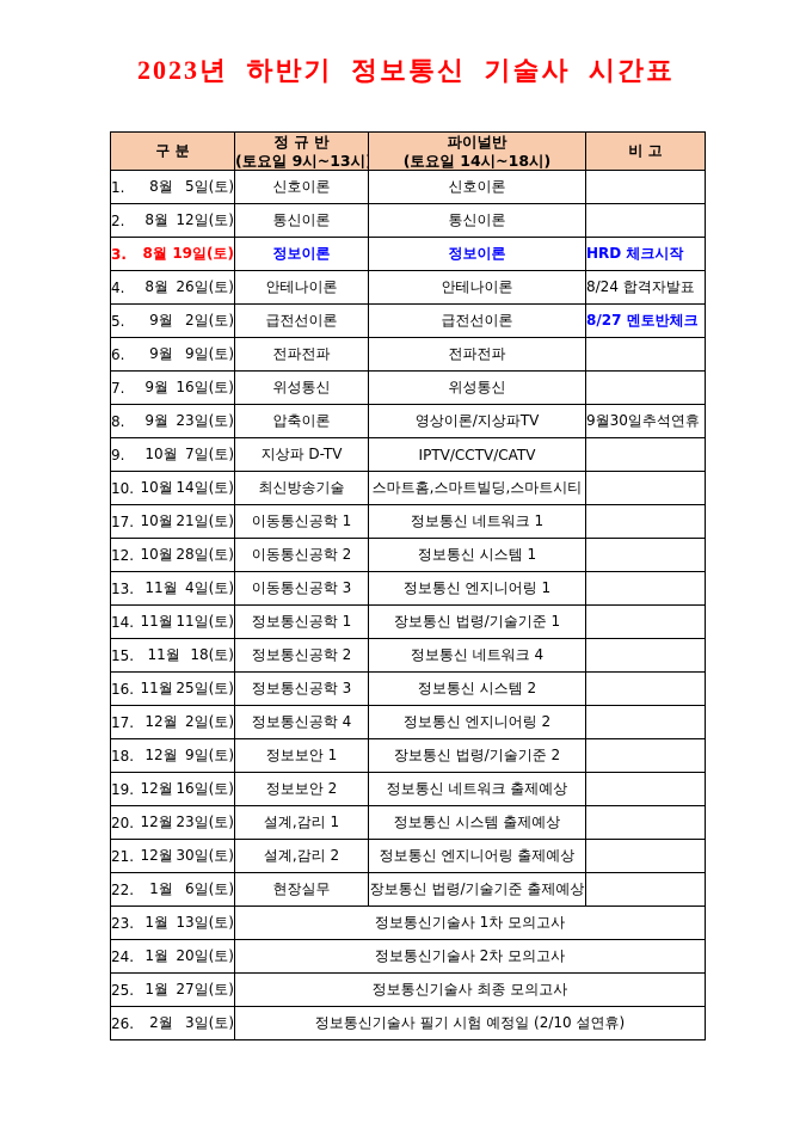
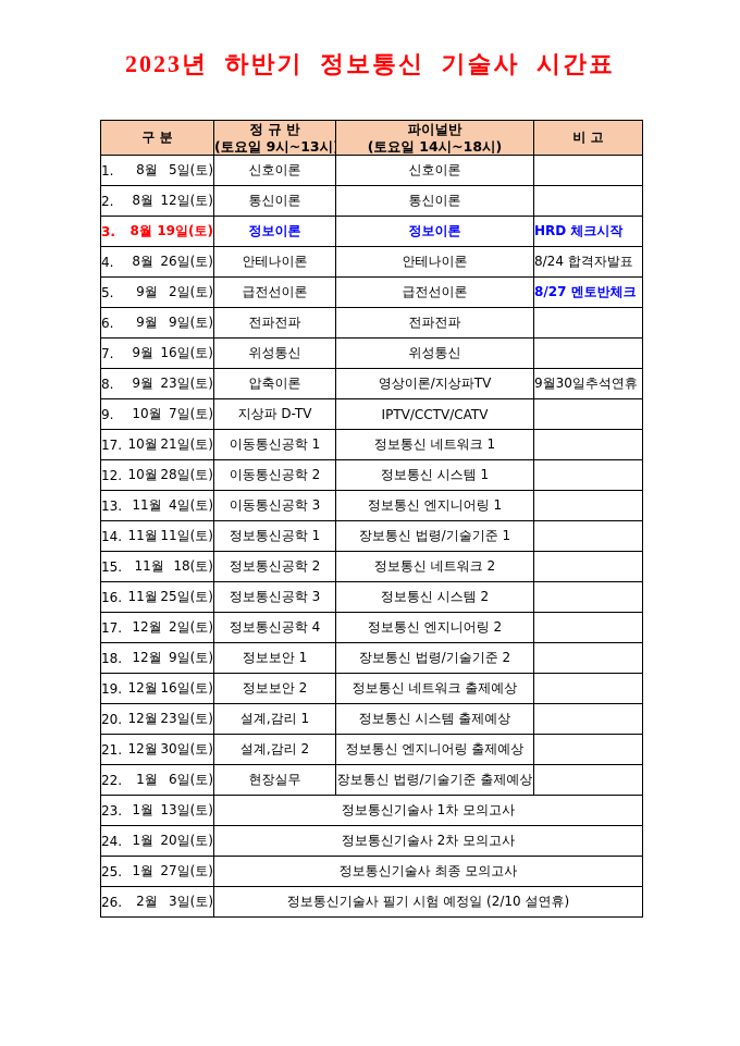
  2023년 하반기 정보통신 기술사 시간표
  구 분	정 규 반 (토요일 9시~13시	파이널반 (토요일 14시~18시)	비 고
  1. 8월 5일(토)	신호이론	신호이론
  2. 8월 12일(토)	통신이론	통신이론
  3. 8월 19일(토)	정보이론	정보이론	HRD 체크시작
  4. 8월 26일(토)	안테나이론	안테나이론	8/24 합격자발표
  5. 9월 2일(토)	급전선이론	급전선이론	8/27 멘토반체크
  6. 9월 9일(토)	전파전파	전파전파
  7. 9월 16일(토)	위성통신	위성통신
  8. 9월 23일(토)	압축이론	영상이론/지상파TV	9월30일추석연휴
  9. 10월 7일(토)	지상파 D-TV	IPTV/CCTV/CATV
- 10. 10월 14일(토)	최신방송기술	스마트홈,스마트빌딩,스마트시티
  17. 10월 21일(토)	이동통신공학 1	정보통신 네트워크 1
  12. 10월 28일(토)	이동통신공학 2	정보통신 시스템 1
  13. 11월 4일(토)	이동통신공학 3	정보통신 엔지니어링 1
  14. 11월 11일(토)	정보통신공학 1	장보통신 법령/기술기준 1
- 15. 11월 18(토)	정보통신공학 2	정보통신 네트워크 4
+ 15. 11월 18(토)	정보통신공학 2	정보통신 네트워크 2
  16. 11월 25일(토)	정보통신공학 3	정보통신 시스템 2
  17. 12월 2일(토)	정보통신공학 4	정보통신 엔지니어링 2
  18. 12월 9일(토)	정보보안 1	장보통신 법령/기술기준 2
  19. 12월 16일(토)	정보보안 2	정보통신 네트워크 출제예상
  20. 12월 23일(토)	설계,감리 1	정보통신 시스템 출제예상
  21. 12월 30일(토)	설계,감리 2	정보통신 엔지니어링 출제예상
  22. 1월 6일(토)	현장실무	장보통신 법령/기술기준 출제예상
  23. 1월 13일(토)	정보통신기술사 1차 모의고사
  24. 1월 20일(토)	정보통신기술사 2차 모의고사
  25. 1월 27일(토)	정보통신기술사 최종 모의고사
  26. 2월 3일(토)	정보통신기술사 필기 시험 예정일 (2/10 설연휴)
